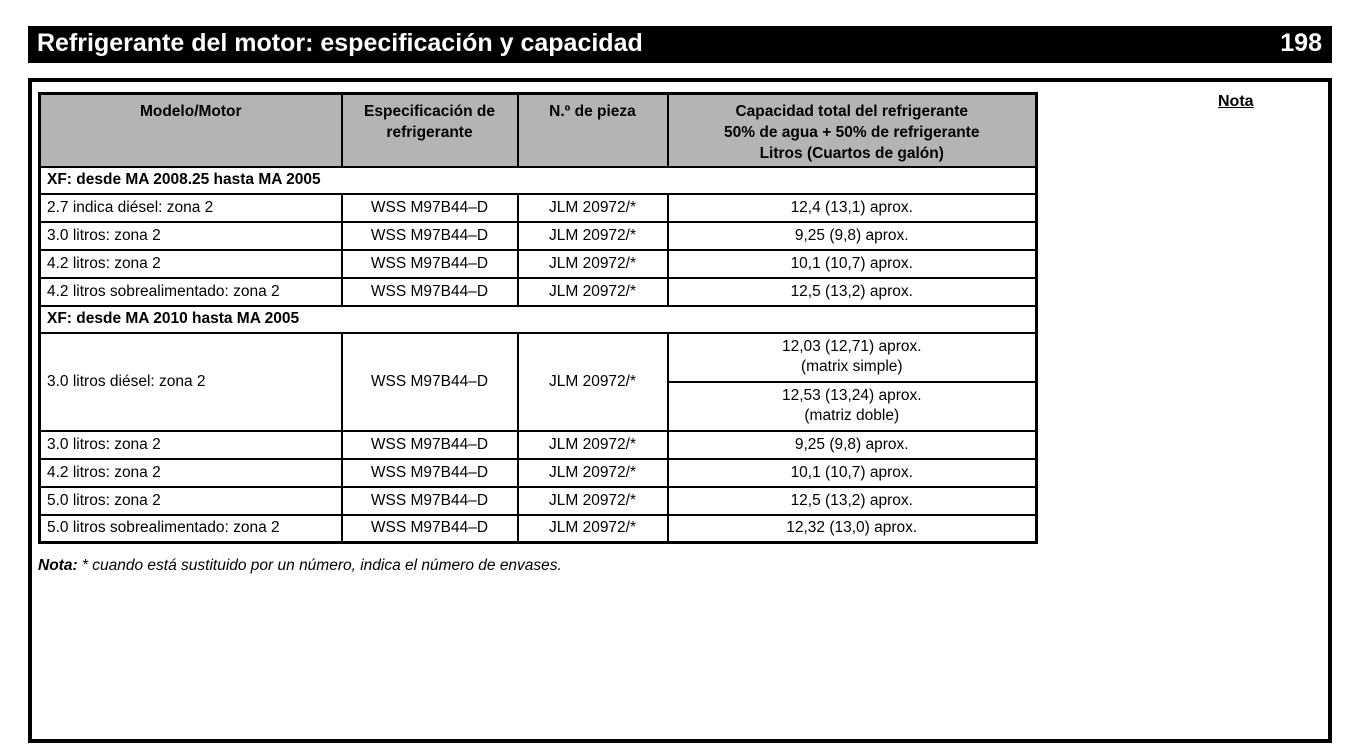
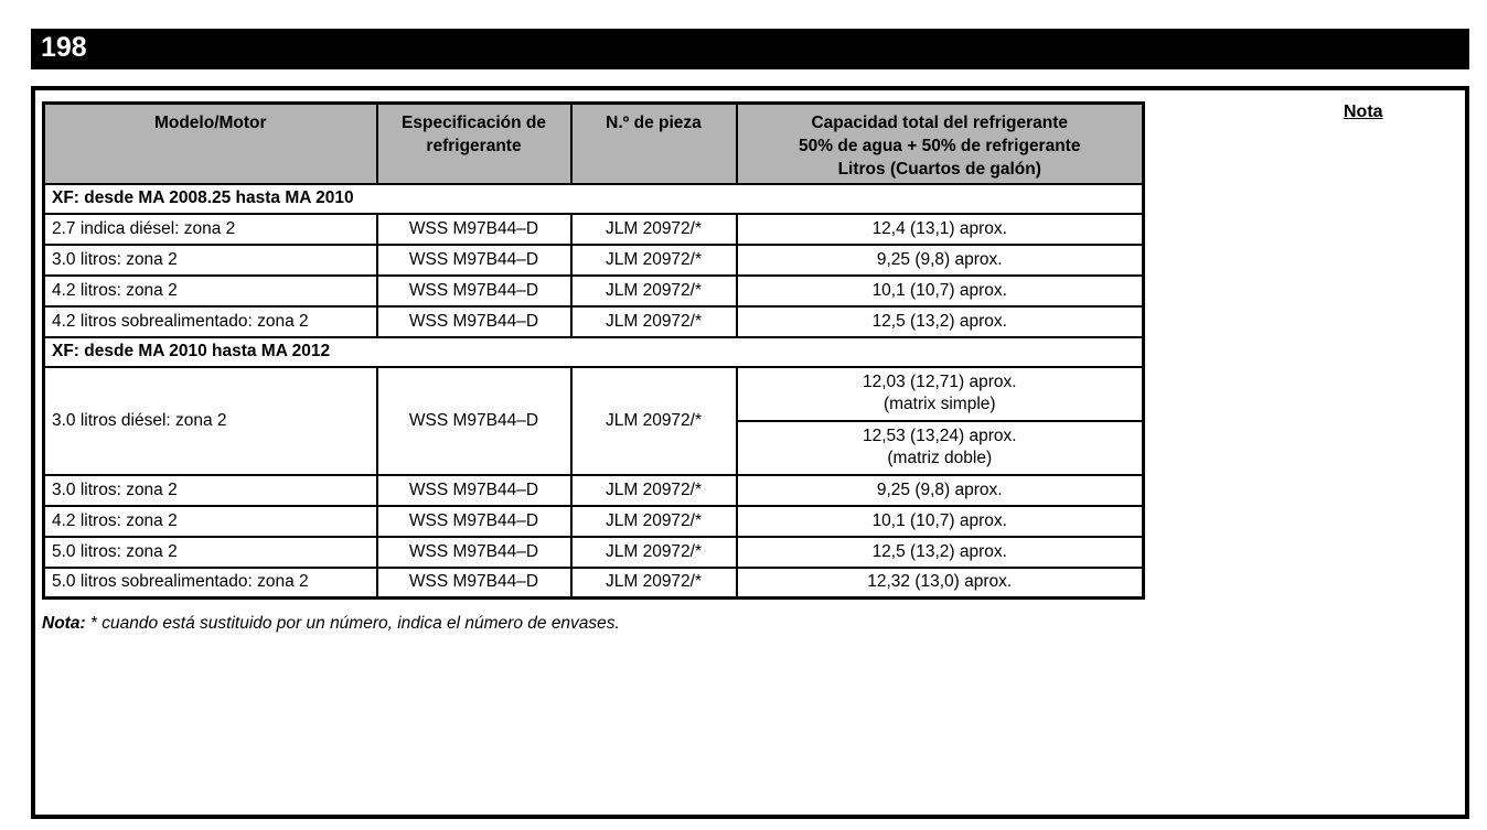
- Refrigerante del motor: especificación y capacidad
  198
  Nota
  Modelo/Motor	Especificación de refrigerante	N.º de pieza	Capacidad total del refrigerante 50% de agua + 50% de refrigerante Litros (Cuartos de galón)
- XF: desde MA 2008.25 hasta MA 2005
+ XF: desde MA 2008.25 hasta MA 2010
  2.7 indica diésel: zona 2	WSS M97B44–D	JLM 20972/*	12,4 (13,1) aprox.
  3.0 litros: zona 2	WSS M97B44–D	JLM 20972/*	9,25 (9,8) aprox.
  4.2 litros: zona 2	WSS M97B44–D	JLM 20972/*	10,1 (10,7) aprox.
  4.2 litros sobrealimentado: zona 2	WSS M97B44–D	JLM 20972/*	12,5 (13,2) aprox.
- XF: desde MA 2010 hasta MA 2005
+ XF: desde MA 2010 hasta MA 2012
  3.0 litros diésel: zona 2	WSS M97B44–D	JLM 20972/*	12,03 (12,71) aprox. (matrix simple)
  12,53 (13,24) aprox. (matriz doble)
  3.0 litros: zona 2	WSS M97B44–D	JLM 20972/*	9,25 (9,8) aprox.
  4.2 litros: zona 2	WSS M97B44–D	JLM 20972/*	10,1 (10,7) aprox.
  5.0 litros: zona 2	WSS M97B44–D	JLM 20972/*	12,5 (13,2) aprox.
  5.0 litros sobrealimentado: zona 2	WSS M97B44–D	JLM 20972/*	12,32 (13,0) aprox.
  Nota: * cuando está sustituido por un número, indica el número de envases.
